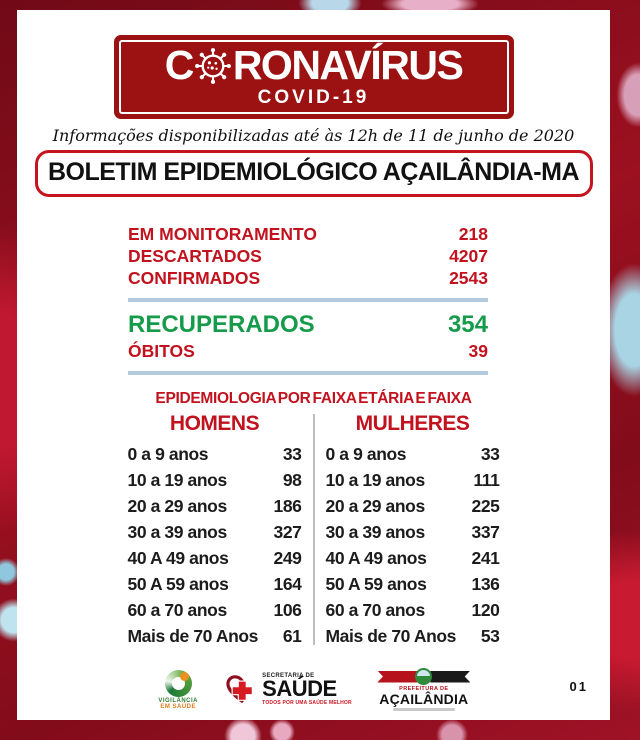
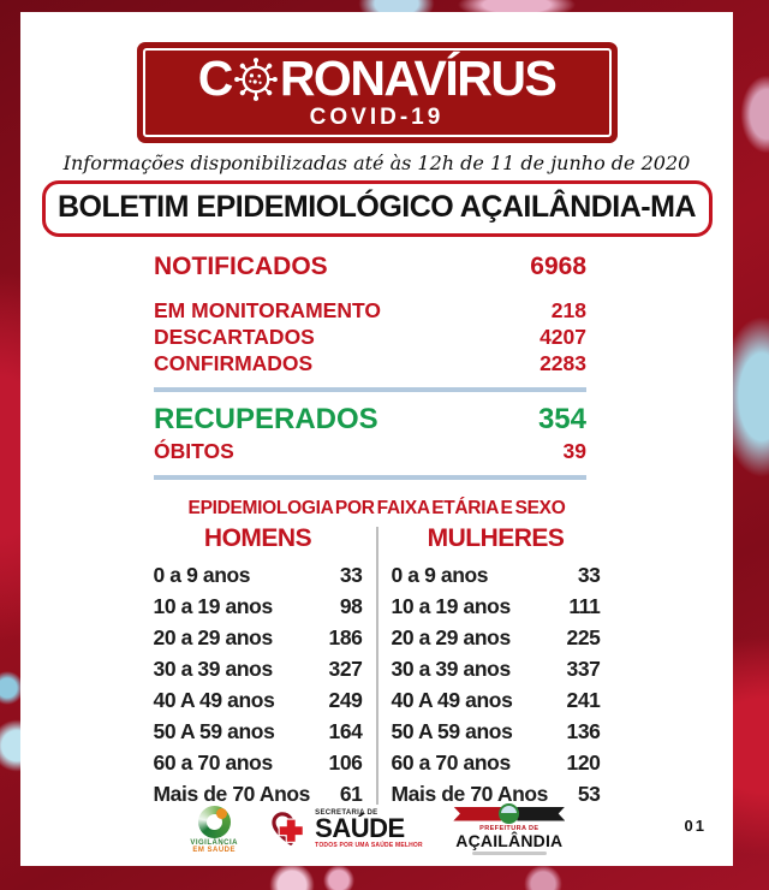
  C
  RONAVÍRUS
  COVID-19
  Informações disponibilizadas até às 12h de 11 de junho de 2020
  BOLETIM EPIDEMIOLÓGICO AÇAILÂNDIA-MA
+ NOTIFICADOS
+ 6968
  EM MONITORAMENTO
  218
  DESCARTADOS
  4207
  CONFIRMADOS
- 2543
+ 2283
  RECUPERADOS
  354
  ÓBITOS
  39
- EPIDEMIOLOGIA POR FAIXA ETÁRIA E FAIXA
+ EPIDEMIOLOGIA POR FAIXA ETÁRIA E SEXO
  HOMENS
  0 a 9 anos
  33
  10 a 19 anos
  98
  20 a 29 anos
  186
  30 a 39 anos
  327
  40 A 49 anos
  249
  50 A 59 anos
  164
  60 a 70 anos
  106
  Mais de 70 Anos
  61
  MULHERES
  0 a 9 anos
  33
  10 a 19 anos
  111
  20 a 29 anos
  225
  30 a 39 anos
  337
  40 A 49 anos
  241
  50 A 59 anos
  136
  60 a 70 anos
  120
  Mais de 70 Anos
  53
  SAÚDE
  AÇAILÂNDIA
  01
